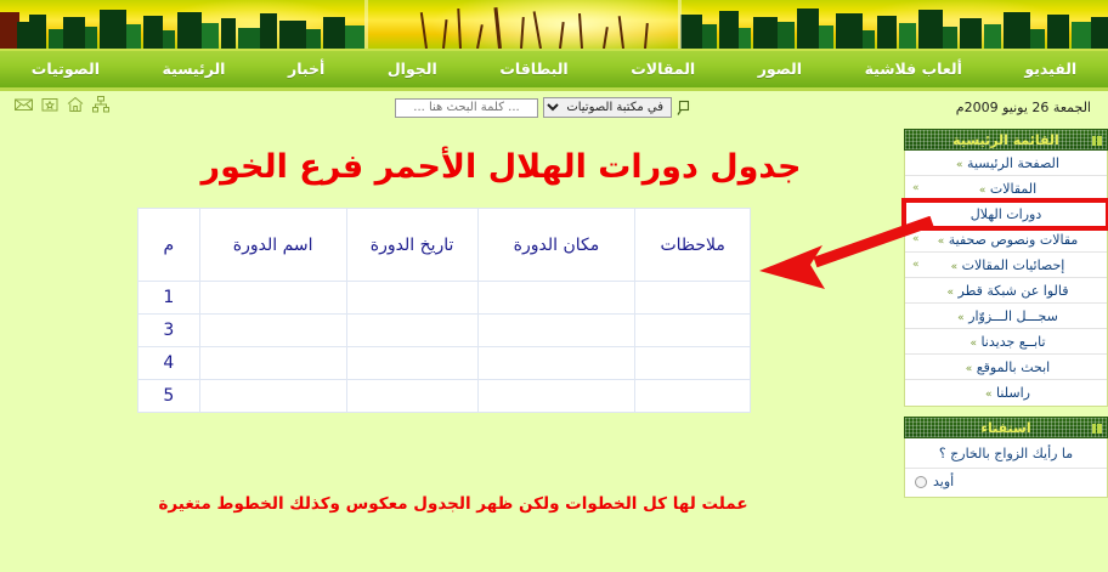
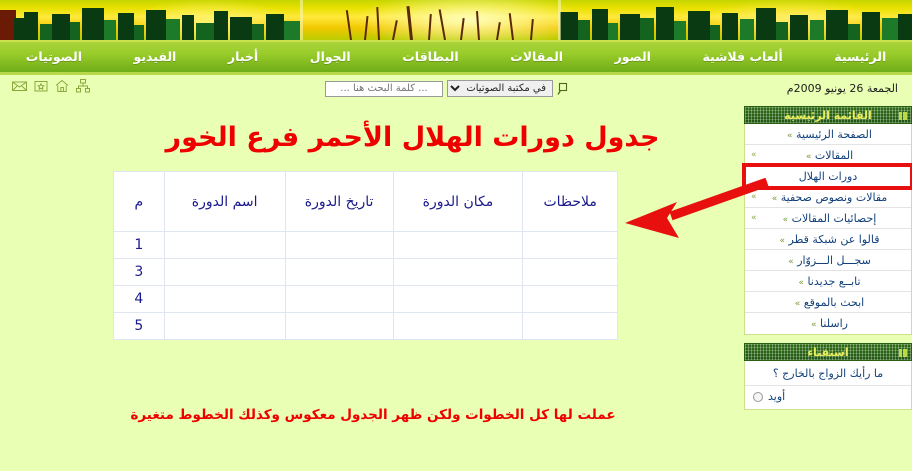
- الفيديو
+ الرئيسية
  ألعاب فلاشية
  الصور
  المقالات
  البطاقات
  الجوال
  أخبار
- الرئيسية
+ الفيديو
  الصوتيات
  الجمعة 26 يونيو 2009م
  القائمة الرئيسية
  الصفحة الرئيسية »
  »
  المقالات »
  دورات الهلال
  »
  مقالات ونصوص صحفية »
  »
  إحصائيات المقالات »
  قالوا عن شبكة قطر »
  سجـــل الـــزوّار »
  تابــع جديدنا »
  ابحث بالموقع »
  راسلنا »
  استفتاء
  ما رأيك الزواج بالخارج ؟
  أويد
  جدول دورات الهلال الأحمر فرع الخور
  ملاحظات	مكان الدورة	تاريخ الدورة	اسم الدورة	م
  				1
  				3
  				4
  				5
  عملت لها كل الخطوات ولكن ظهر الجدول معكوس وكذلك الخطوط متغيرة
